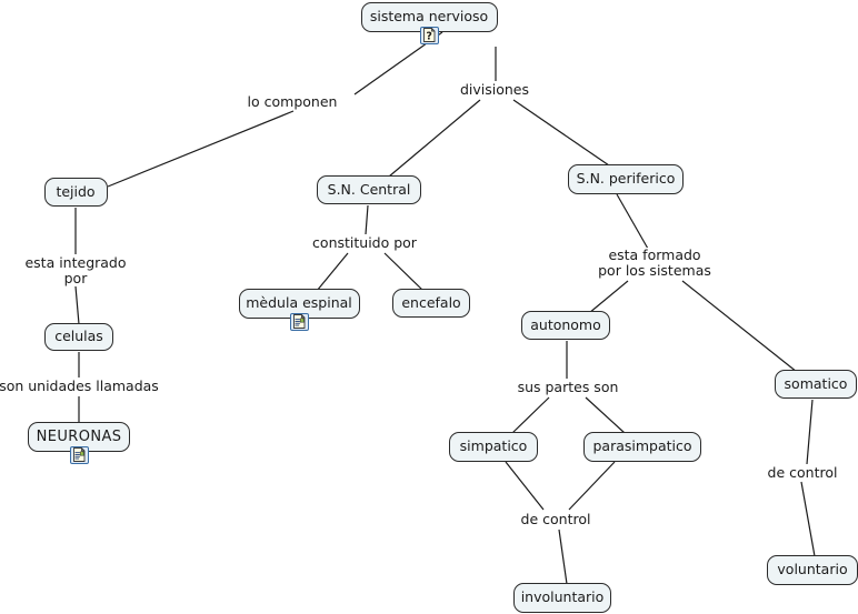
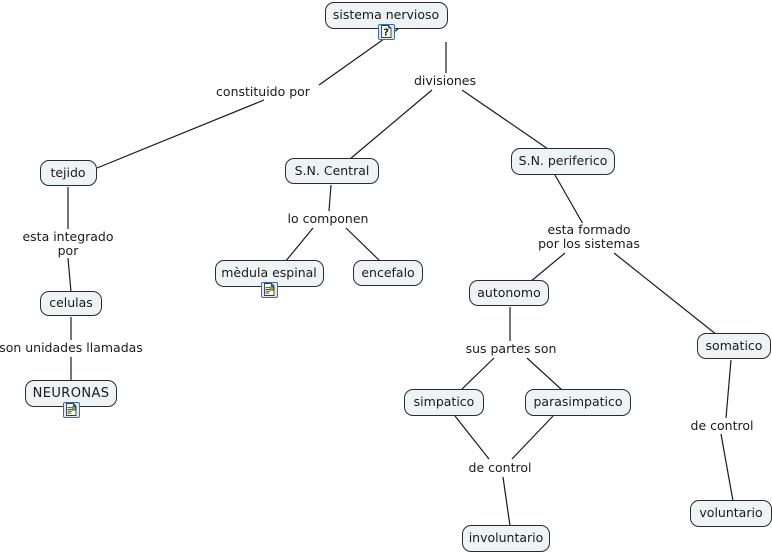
- lo componen
+ constituido por
  divisiones
  esta integrado
  por
  son unidades llamadas
- constituido por
+ lo componen
  esta formado
  por los sistemas
  sus partes son
  de control
  de control
  sistema nervioso
  ?
  tejido
  celulas
  NEURONAS
  S.N. Central
  mèdula espinal
  encefalo
  S.N. periferico
  autonomo
  somatico
  simpatico
  parasimpatico
  involuntario
  voluntario
